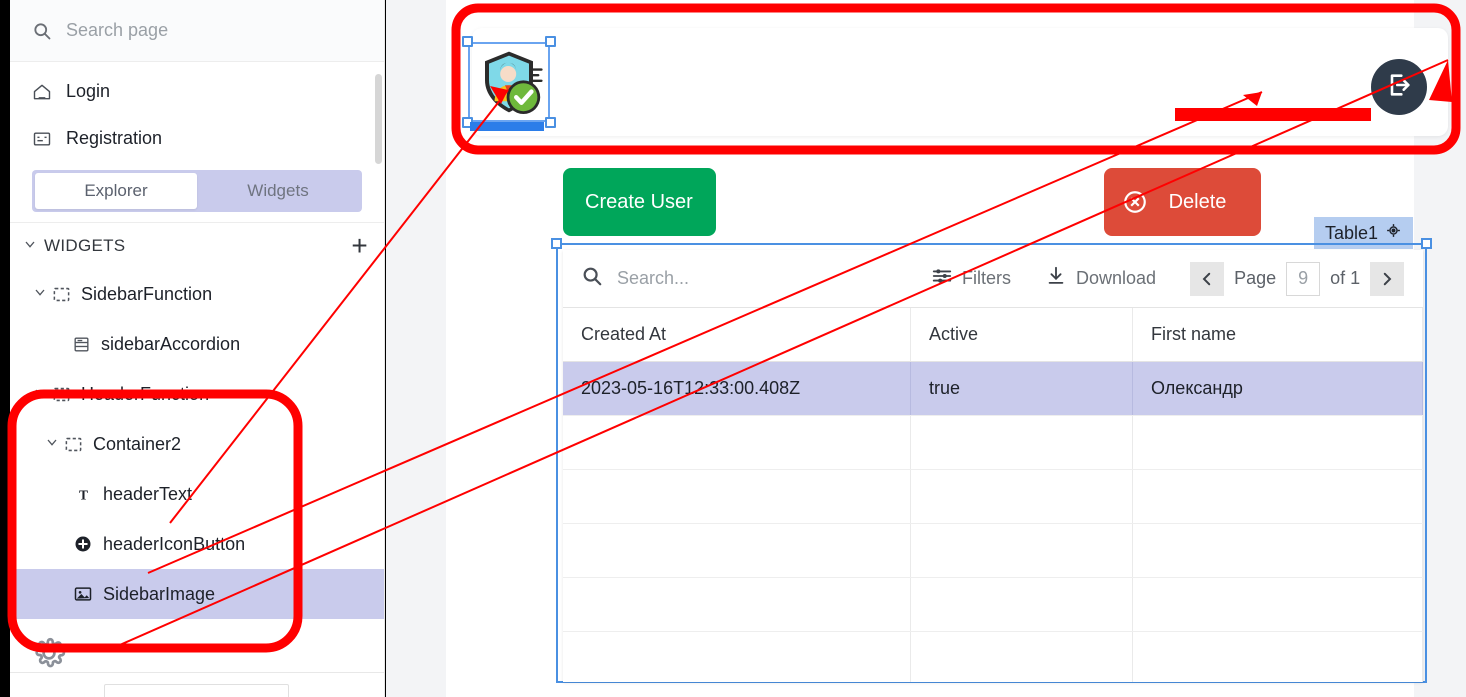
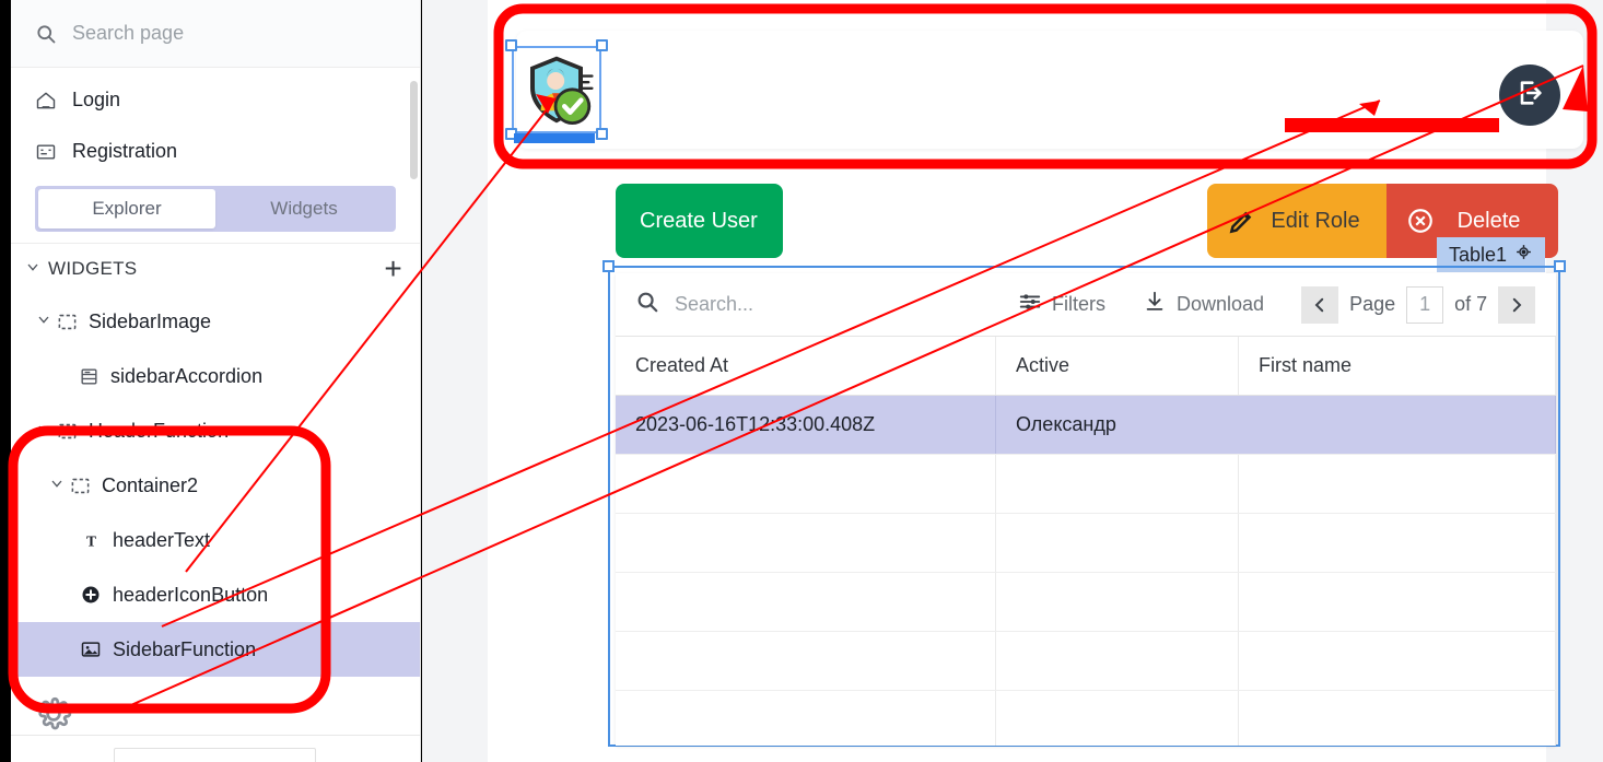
  Search page
  Login
  Registration
  Explorer
  Widgets
  WIDGETS
  +
- SidebarFunction
+ SidebarImage
  sidebarAccordion
  Container2
  T
  headerText
  headerIconButon
- SidebarImage
+ SidebarFunction
  Create User
+ Edit Role
  Delete
  Table1
  Search...
  Filters
  Download
  Page
- 9
+ 1
- of 1
+ of 7
  Created At
  Active
  First name
- 2023-05-16T12:33:00.408Z
+ 2023-06-16T12:33:00.408Z
- true
  Олександр
